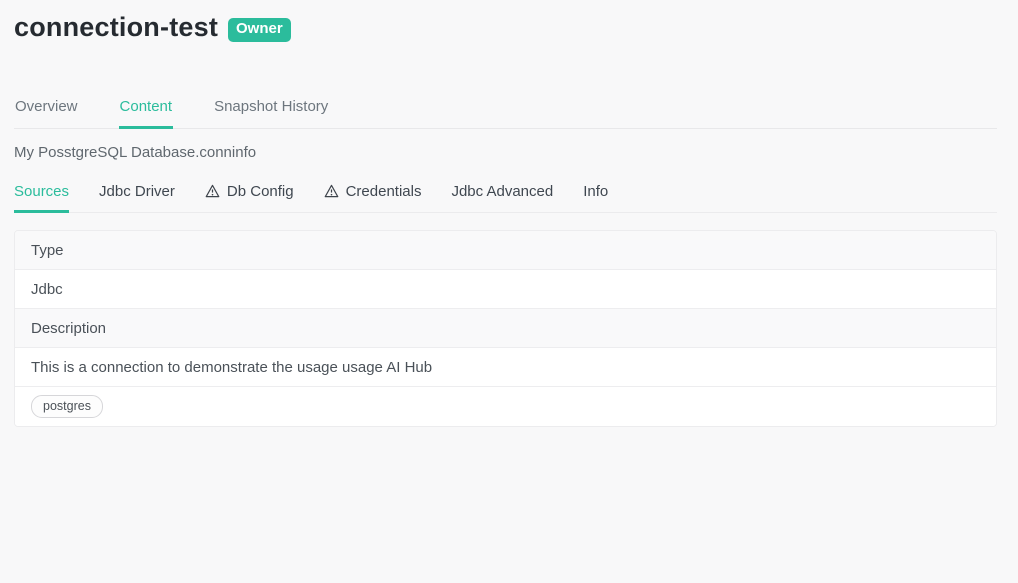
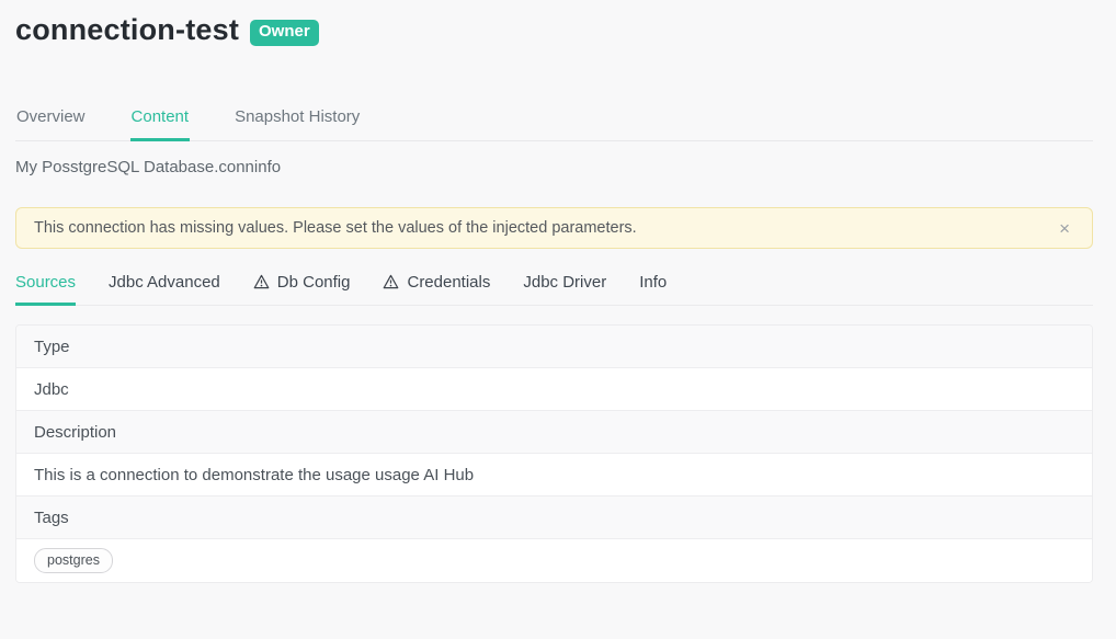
  connection-test
  Owner
  Overview
  Content
  Snapshot History
  My PosstgreSQL Database.conninfo
+ This connection has missing values. Please set the values of the injected parameters.
+ ×
  Sources
- Jdbc Driver
+ Jdbc Advanced
  Db Config
  Credentials
- Jdbc Advanced
+ Jdbc Driver
  Info
  Type
  Jdbc
  Description
  This is a connection to demonstrate the usage usage AI Hub
+ Tags
  postgres
